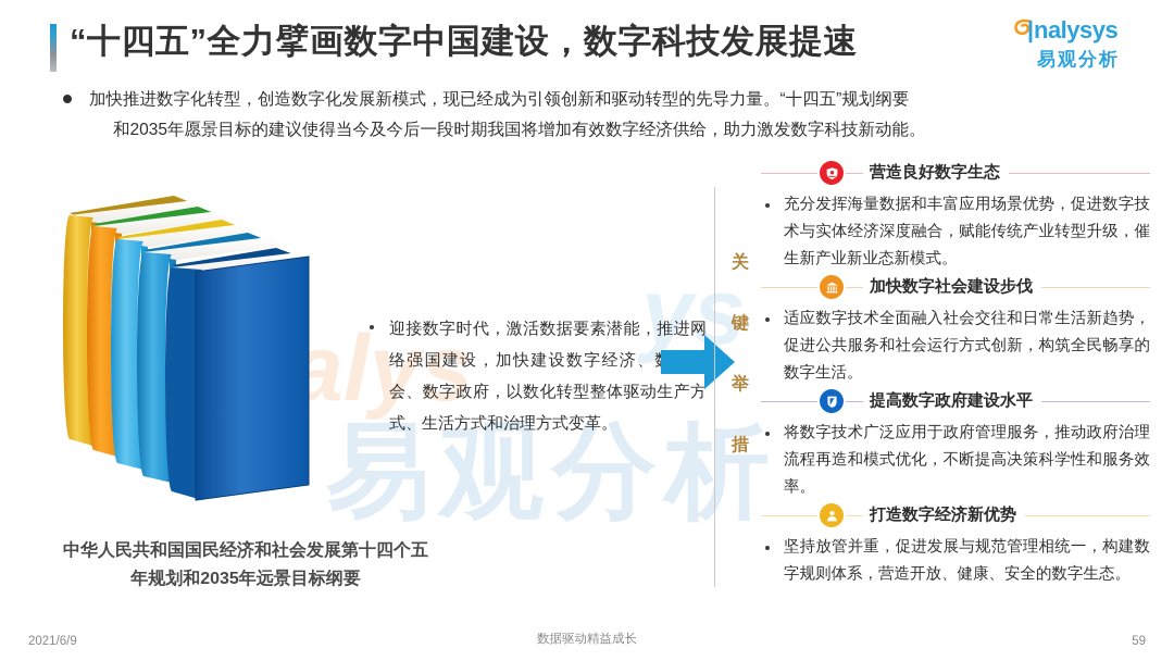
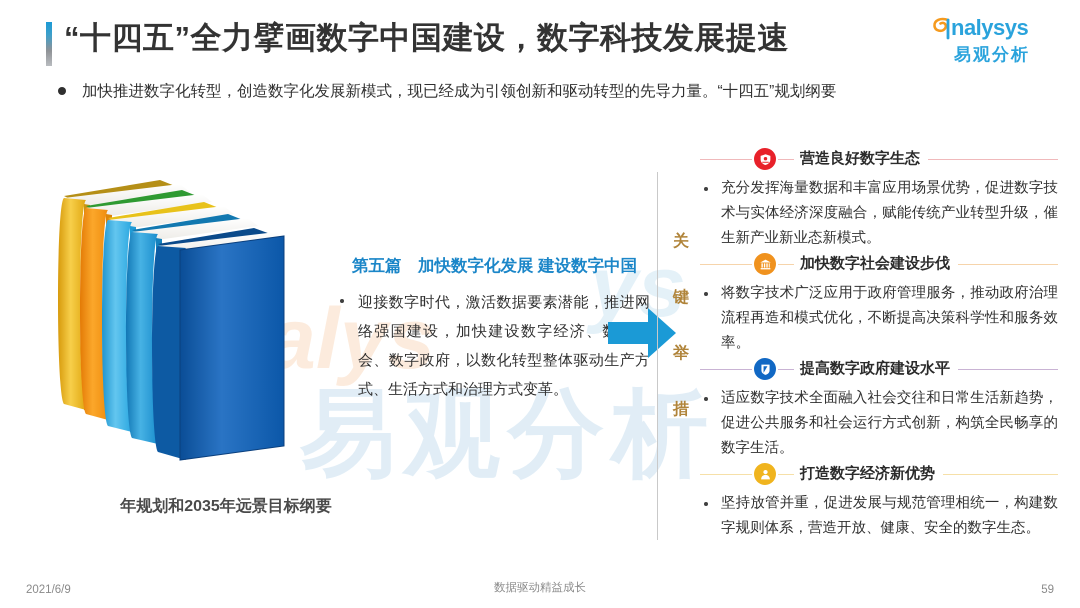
  alys
  ys
  易观分析
  “十四五”全力擘画数字中国建设，数字科技发展提速
  nalysys
  易观分析
  加快推进数字化转型，创造数字化发展新模式，现已经成为引领创新和驱动转型的先导力量。“十四五”规划纲要
- 和2035年愿景目标的建议使得当今及今后一段时期我国将增加有效数字经济供给，助力激发数字科技新动能。
- 中华人民共和国国民经济和社会发展第十四个五
  年规划和2035年远景目标纲要
+ 第五篇 加快数字化发展 建设数字中国
  迎接数字时代，激活数据要素潜能，推进网络强国建设，加快建设数字经济、会、数字政府，以数化转型整体驱动生产方式、生活方式和治理方式变革。
  关
  键
  举
  措
  营造良好数字生态
  充分发挥海量数据和丰富应用场景优势，促进数字技术与实体经济深度融合，赋能传统产业转型升级，催生新产业新业态新模式。
  加快数字社会建设步伐
- 适应数字技术全面融入社会交往和日常生活新趋势，促进公共服务和社会运行方式创新，构筑全民畅享的数字生活。
+ 将数字技术广泛应用于政府管理服务，推动政府治理流程再造和模式优化，不断提高决策科学性和服务效率。
  提高数字政府建设水平
- 将数字技术广泛应用于政府管理服务，推动政府治理流程再造和模式优化，不断提高决策科学性和服务效率。
+ 适应数字技术全面融入社会交往和日常生活新趋势，促进公共服务和社会运行方式创新，构筑全民畅享的数字生活。
  打造数字经济新优势
  坚持放管并重，促进发展与规范管理相统一，构建数字规则体系，营造开放、健康、安全的数字生态。
  2021/6/9
  数据驱动精益成长
  59
